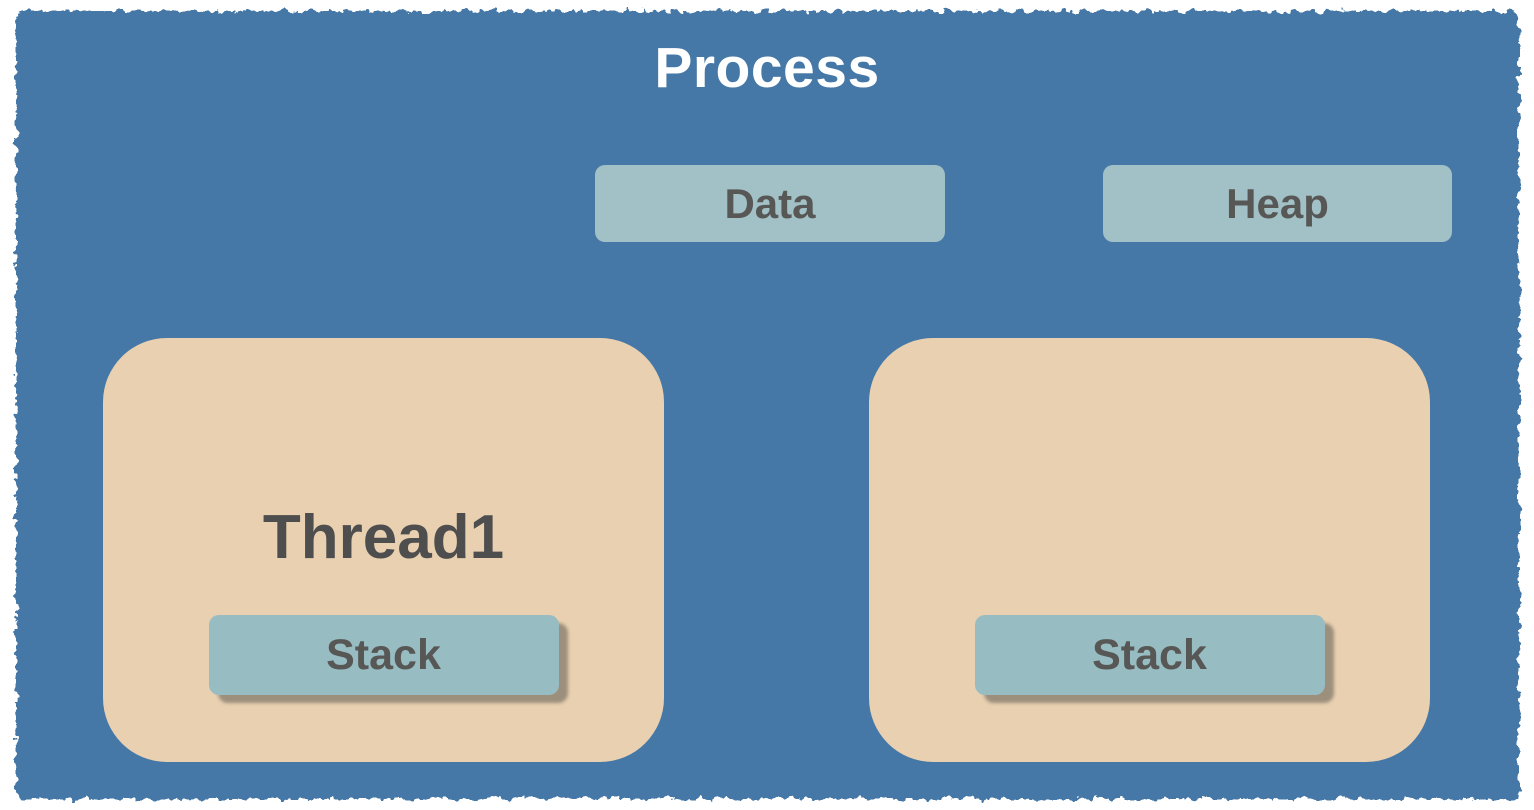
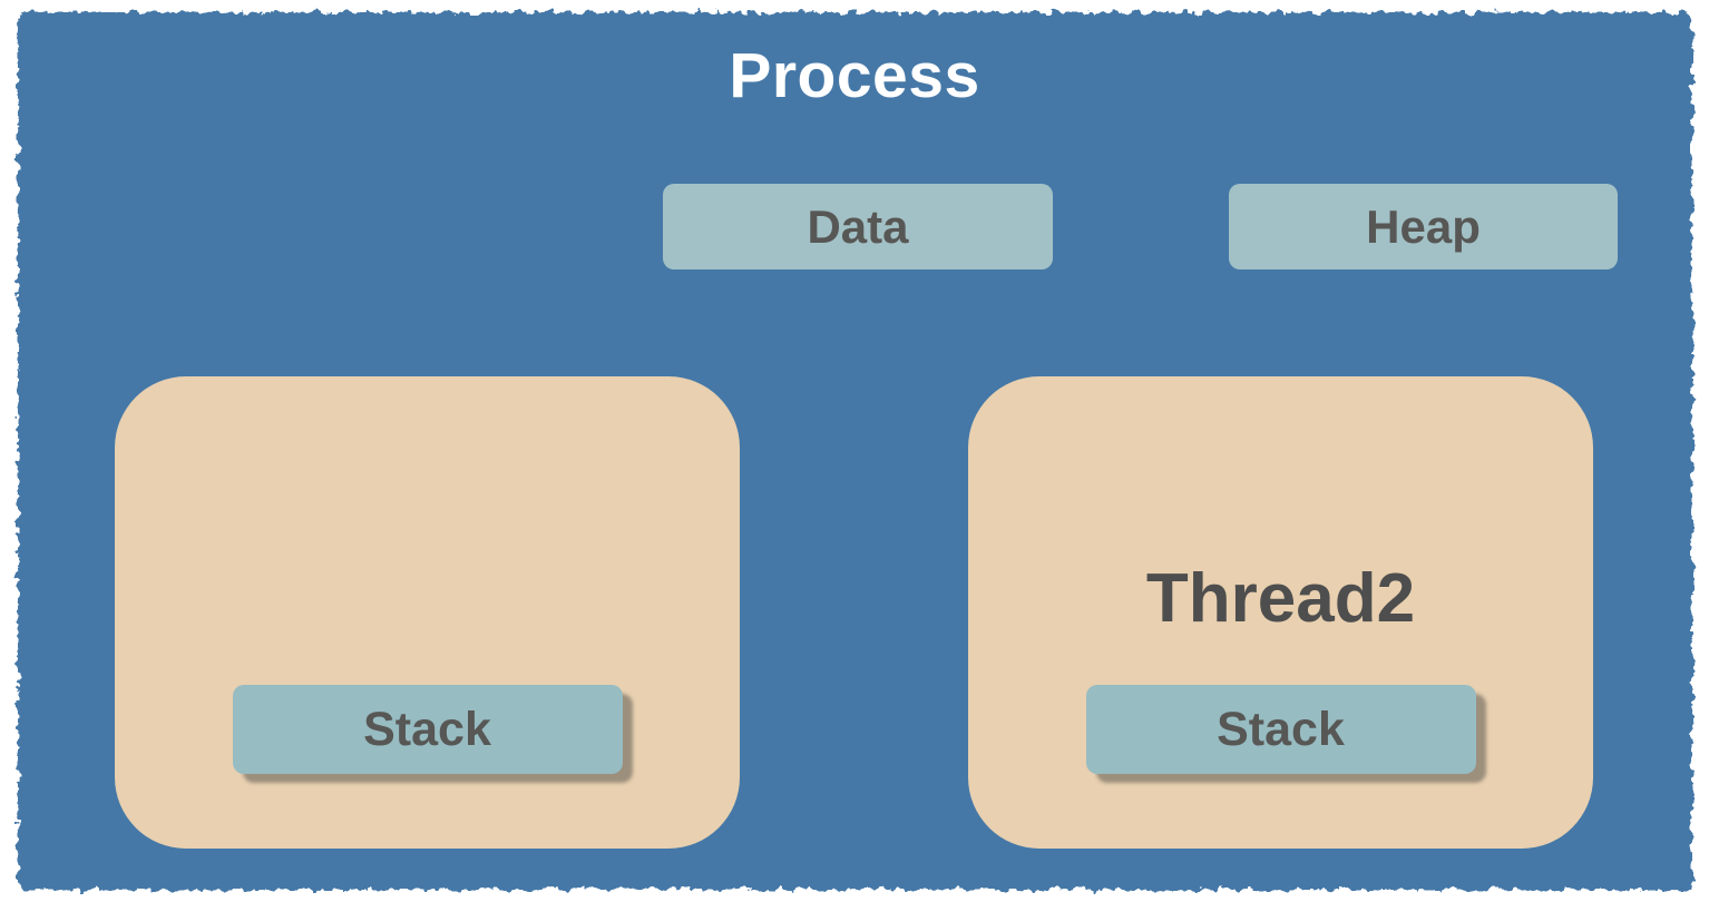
  Process
  Data
  Heap
- Thread1
  Stack
+ Thread2
  Stack
